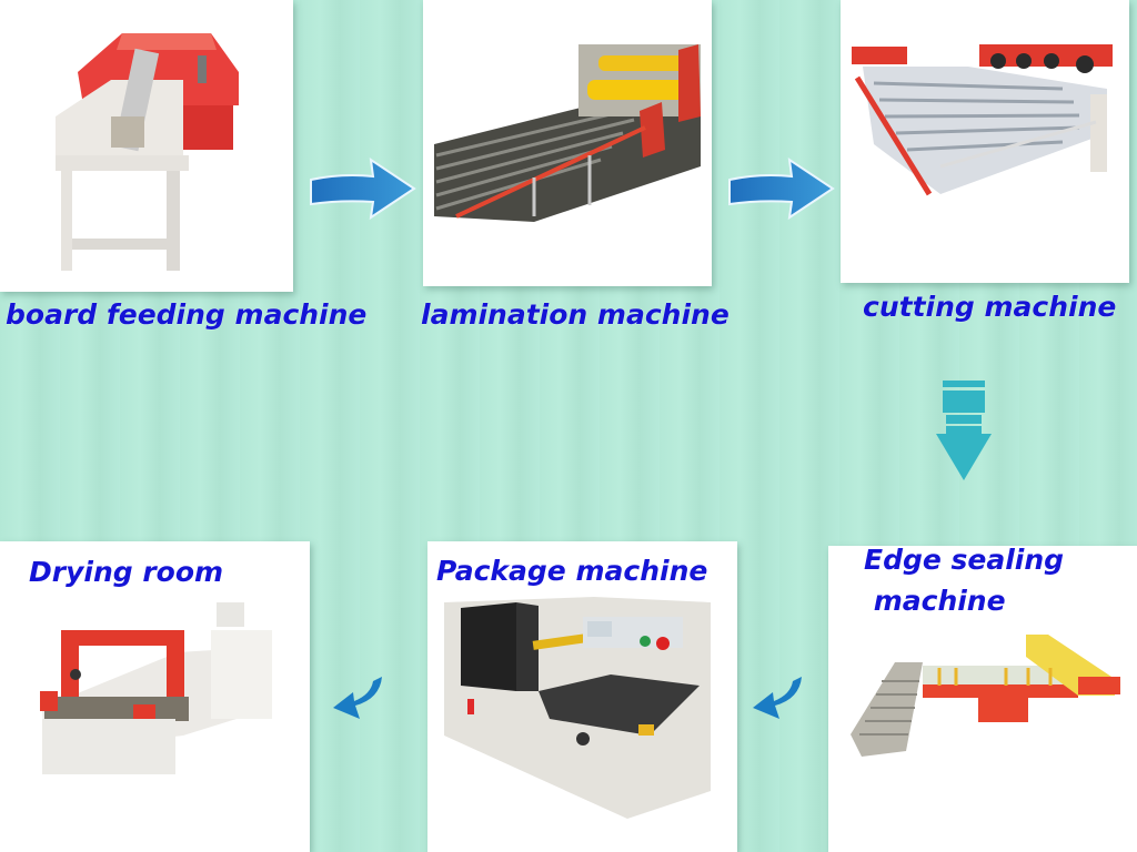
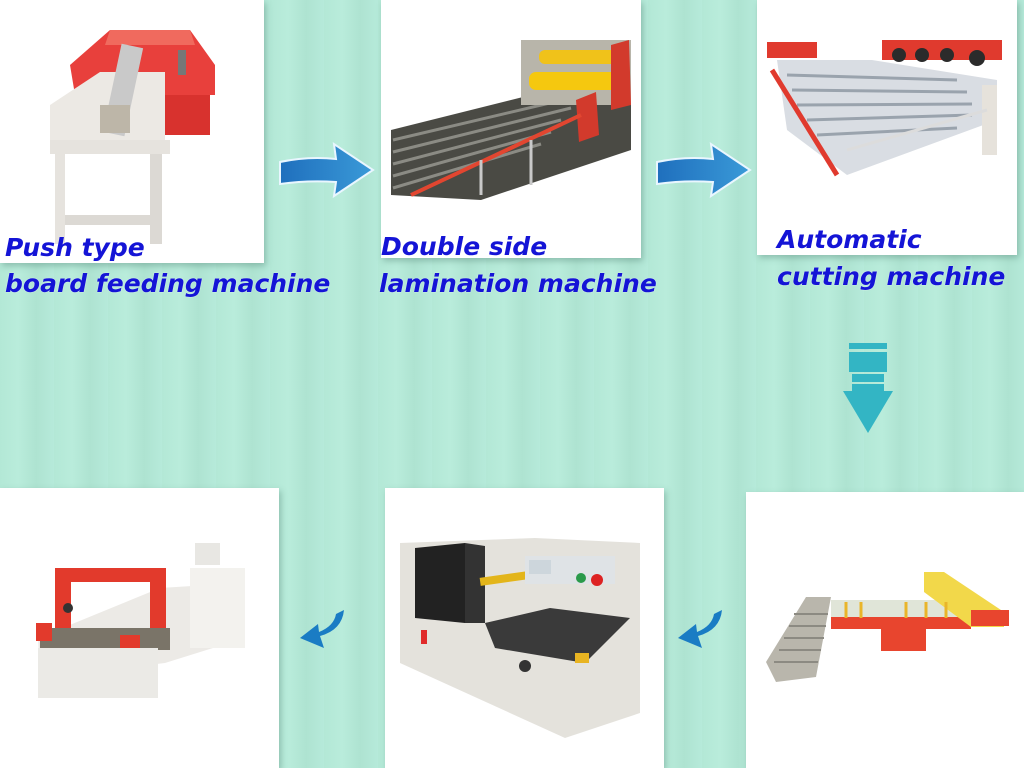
+ Push type
  board feeding machine
+ Double side
  lamination machine
+ Automatic
  cutting machine
- Edge sealing
- machine
- Package machine
- Drying room
